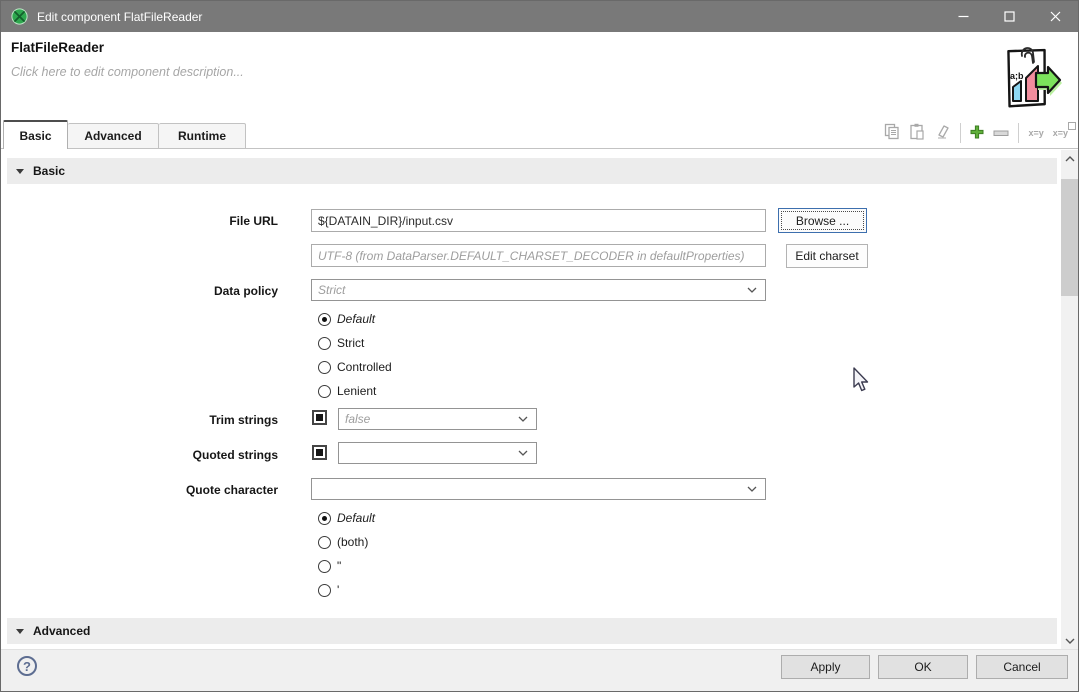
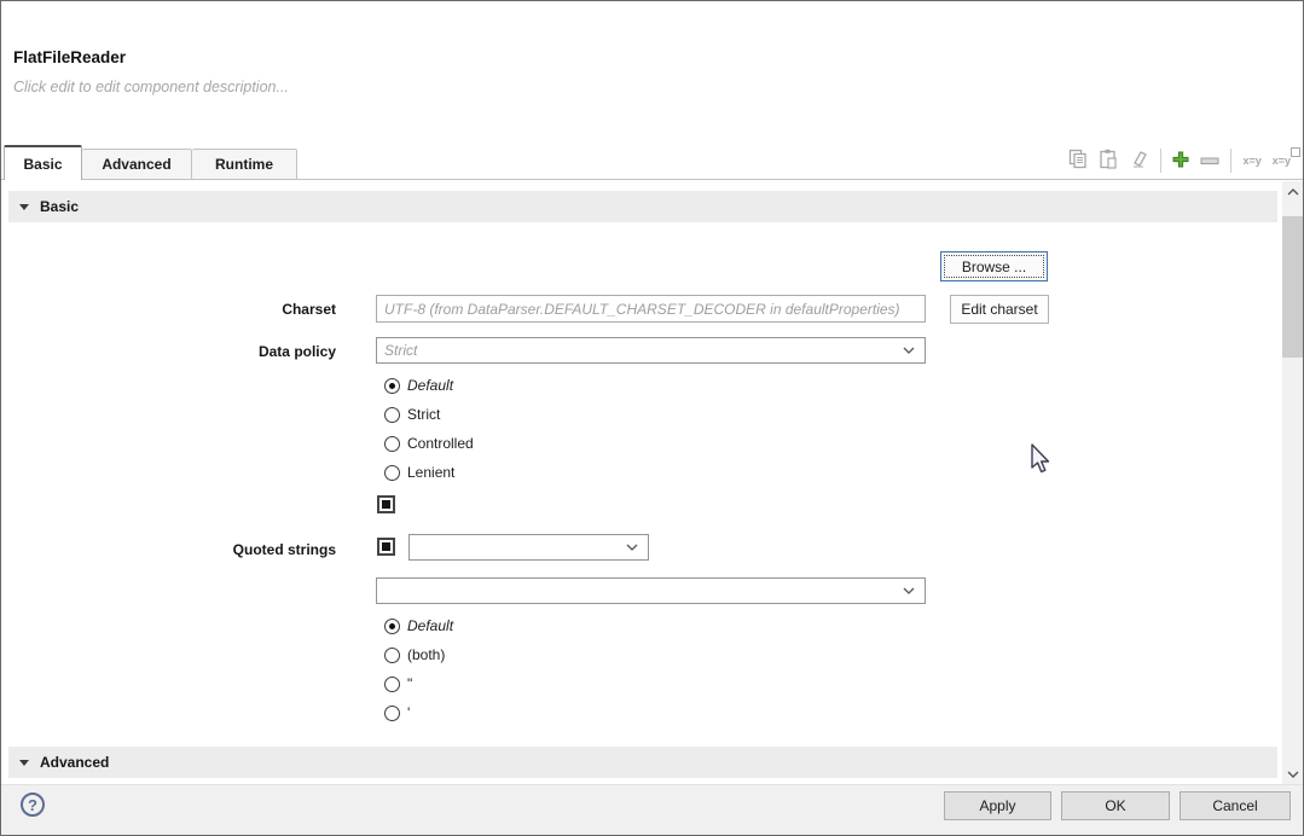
- Edit component FlatFileReader
  FlatFileReader
- Click here to edit component description...
+ Click edit to edit component description...
- a;b
  Basic
  Advanced
  Runtime
  x=y
  x=y
  Basic
- File URL
- ${DATAIN_DIR}/input.csv
  Browse ...
+ Charset
  UTF-8 (from DataParser.DEFAULT_CHARSET_DECODER in defaultProperties)
  Edit charset
  Data policy
  Strict
  Default
  Strict
  Controlled
  Lenient
- Trim strings
- false
  Quoted strings
- Quote character
  Default
  (both)
  "
  '
  Advanced
  ?
  Apply
  OK
  Cancel
